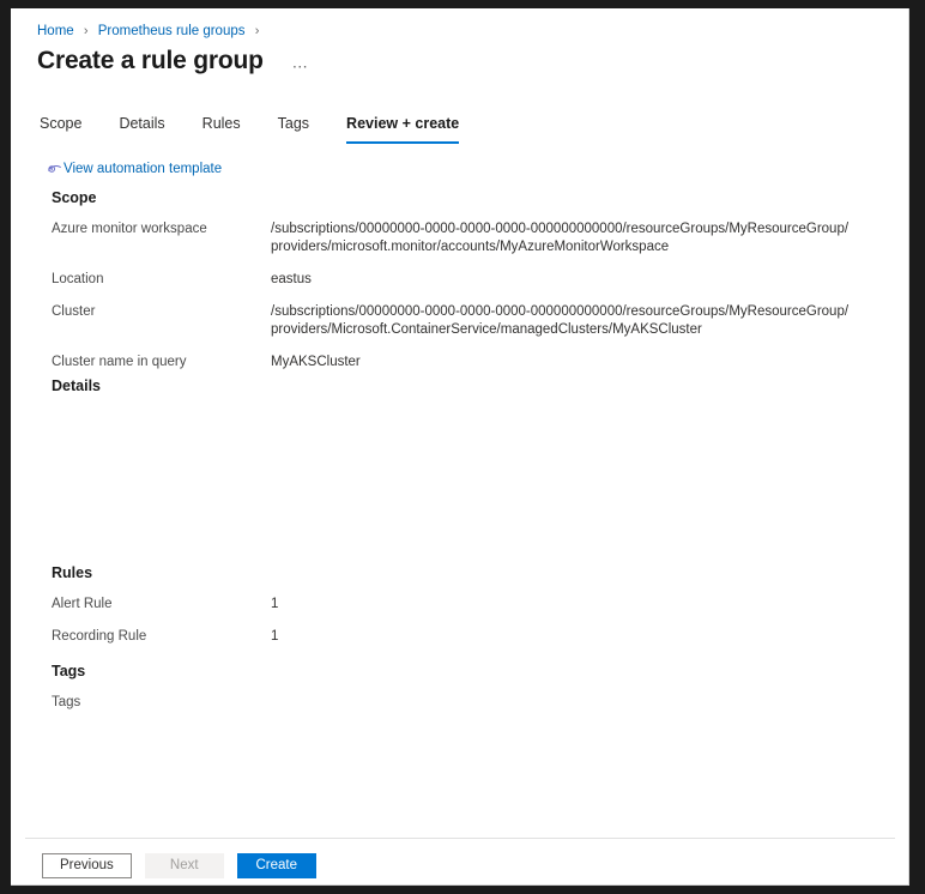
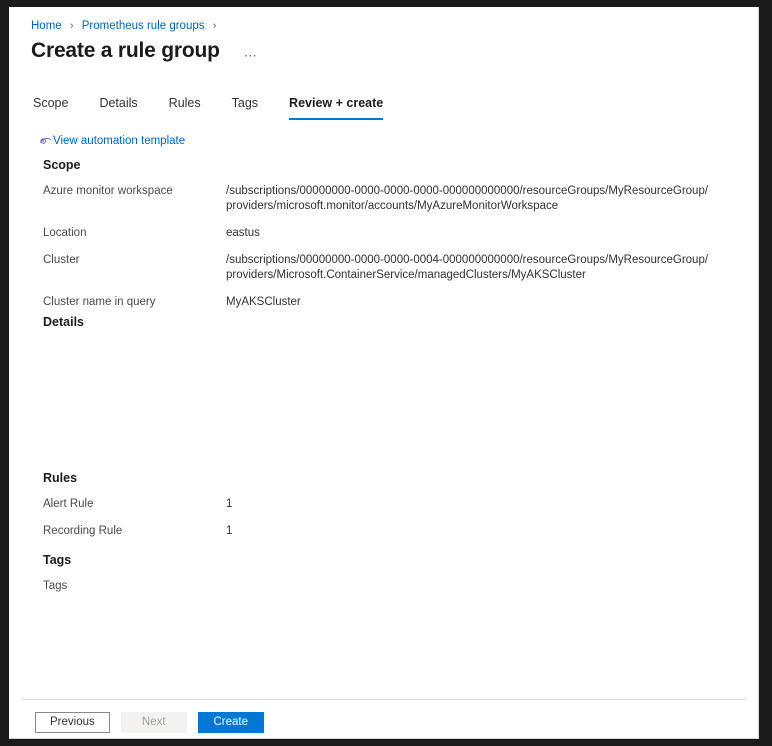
  Home › Prometheus rule groups ›
  Create a rule group
  ⋯
  Scope
  Details
  Rules
  Tags
  Review + create
  View automation template
  Scope
  Azure monitor workspace	/subscriptions/00000000-0000-0000-0000-000000000000/resourceGroups/MyResourceGroup/providers/microsoft.monitor/accounts/MyAzureMonitorWorkspace
  Location	eastus
- Cluster	/subscriptions/00000000-0000-0000-0000-000000000000/resourceGroups/MyResourceGroup/providers/Microsoft.ContainerService/managedClusters/MyAKSCluster
+ Cluster	/subscriptions/00000000-0000-0000-0004-000000000000/resourceGroups/MyResourceGroup/providers/Microsoft.ContainerService/managedClusters/MyAKSCluster
  Cluster name in query	MyAKSCluster
  Details
  Rules
  Alert Rule	1
  Recording Rule	1
  Tags
  Tags
  Previous
  Next
  Create
